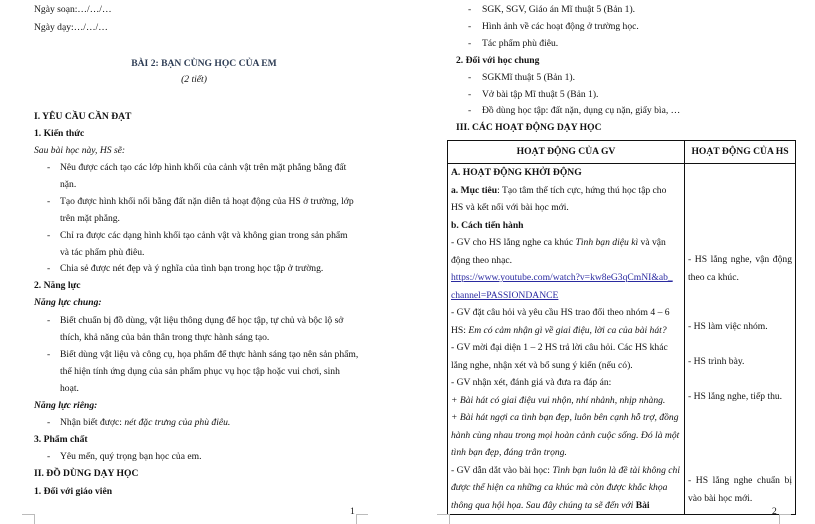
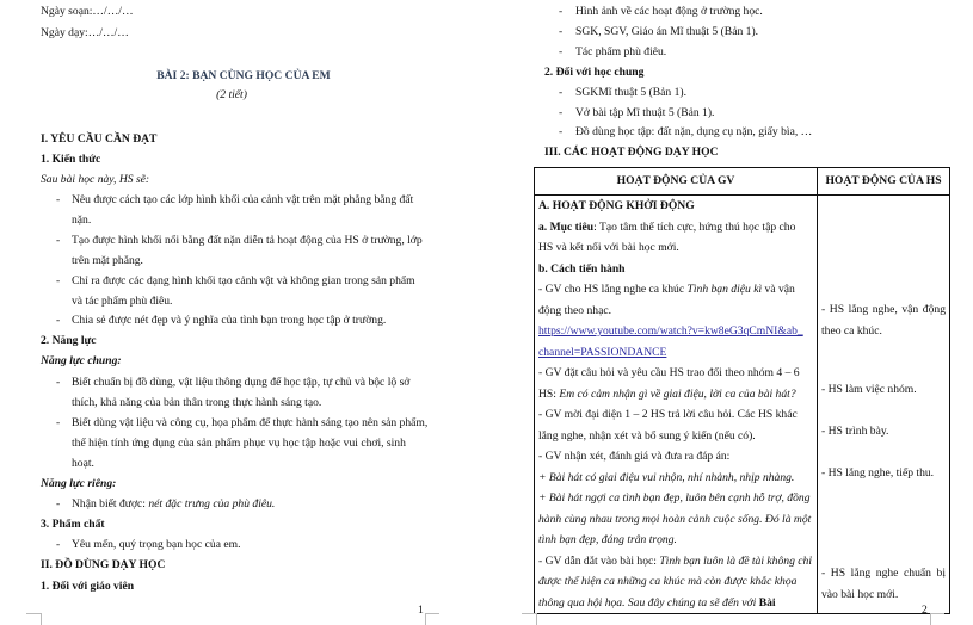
  Ngày soạn:…/…/…
  Ngày dạy:…/…/…
  BÀI 2: BẠN CÙNG HỌC CỦA EM
  (2 tiết)
  I. YÊU CẦU CẦN ĐẠT
  1. Kiến thức
  Sau bài học này, HS sẽ:
  -
  Nêu được cách tạo các lớp hình khối của cảnh vật trên mặt phẳng bằng đất
  nặn.
  -
  Tạo được hình khối nổi bằng đất nặn diễn tả hoạt động của HS ở trường, lớp
  trên mặt phẳng.
  -
  Chỉ ra được các dạng hình khối tạo cảnh vật và không gian trong sản phẩm
  và tác phẩm phù điêu.
  -
  Chia sẻ được nét đẹp và ý nghĩa của tình bạn trong học tập ở trường.
  2. Năng lực
  Năng lực chung:
  -
  Biết chuẩn bị đồ dùng, vật liệu thông dụng để học tập, tự chủ và bộc lộ sở
  thích, khả năng của bản thân trong thực hành sáng tạo.
  -
  Biết dùng vật liệu và công cụ, họa phẩm để thực hành sáng tạo nên sản phẩm,
  thể hiện tính ứng dụng của sản phẩm phục vụ học tập hoặc vui chơi, sinh
  hoạt.
  Năng lực riêng:
  -
  Nhận biết được: nét đặc trưng của phù điêu.
  3. Phẩm chất
  -
  Yêu mến, quý trọng bạn học của em.
  II. ĐỒ DÙNG DẠY HỌC
  1. Đối với giáo viên
  1
  -
- SGK, SGV, Giáo án Mĩ thuật 5 (Bản 1).
+ Hình ảnh về các hoạt động ở trường học.
  -
- Hình ảnh về các hoạt động ở trường học.
+ SGK, SGV, Giáo án Mĩ thuật 5 (Bản 1).
  -
  Tác phẩm phù điêu.
  2. Đối với học chung
  -
  SGKMĩ thuật 5 (Bản 1).
  -
  Vở bài tập Mĩ thuật 5 (Bản 1).
  -
  Đồ dùng học tập: đất nặn, dụng cụ nặn, giấy bìa, …
  III. CÁC HOẠT ĐỘNG DẠY HỌC
  HOẠT ĐỘNG CỦA GV	HOẠT ĐỘNG CỦA HS
  A. HOẠT ĐỘNG KHỞI ĐỘNG a. Mục tiêu: Tạo tâm thế tích cực, hứng thú học tập cho HS và kết nối với bài học mới. b. Cách tiến hành - GV cho HS lắng nghe ca khúc Tình bạn diệu kì và vận động theo nhạc. https://www.youtube.com/watch?v=kw8eG3qCmNI&ab_channel=PASSIONDANCE - GV đặt câu hỏi và yêu cầu HS trao đổi theo nhóm 4 – 6 HS: Em có cảm nhận gì về giai điệu, lời ca của bài hát? - GV mời đại diện 1 – 2 HS trả lời câu hỏi. Các HS khác lắng nghe, nhận xét và bổ sung ý kiến (nếu có). - GV nhận xét, đánh giá và đưa ra đáp án: + Bài hát có giai điệu vui nhộn, nhí nhảnh, nhịp nhàng. + Bài hát ngợi ca tình bạn đẹp, luôn bên cạnh hỗ trợ, đồng hành cùng nhau trong mọi hoàn cảnh cuộc sống. Đó là một tình bạn đẹp, đáng trân trọng. - GV dẫn dắt vào bài học: Tình bạn luôn là đề tài không chỉ được thể hiện ca những ca khúc mà còn được khắc khọa thông qua hội họa. Sau đây chúng ta sẽ đến với Bài	- HS lắng nghe, vận động theo ca khúc. - HS làm việc nhóm. - HS trình bày. - HS lắng nghe, tiếp thu. - HS lắng nghe chuẩn bị vào bài học mới.
  2
